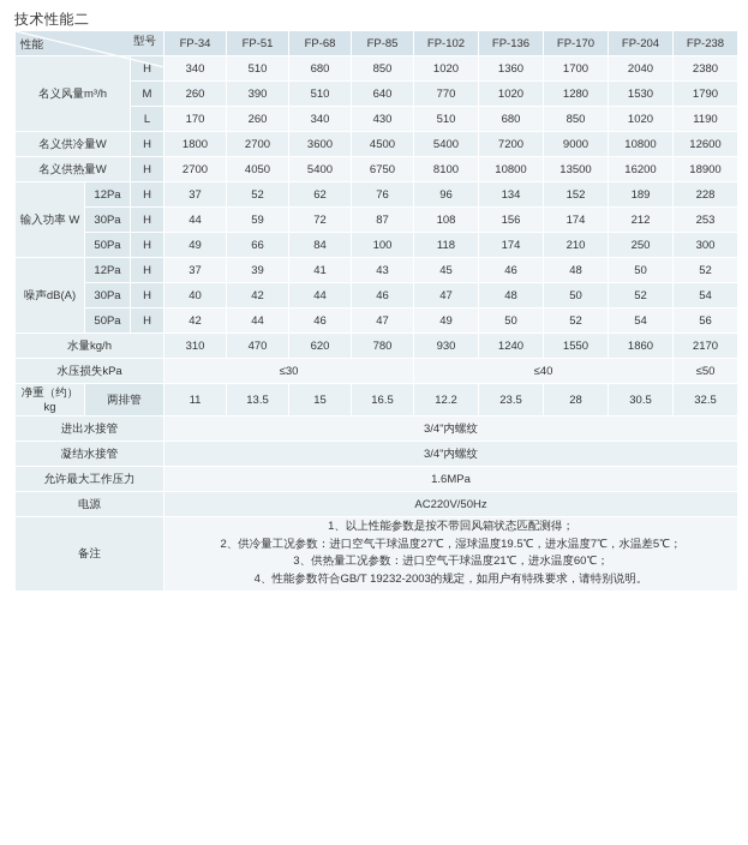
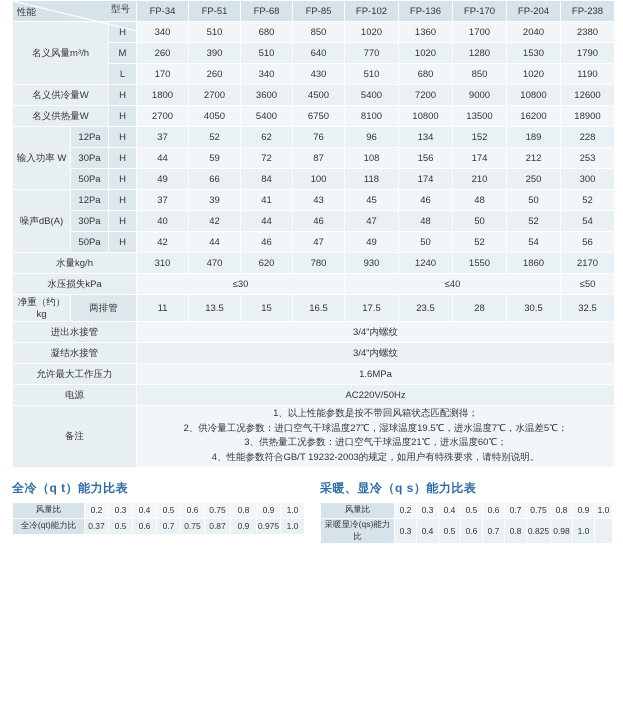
- 技术性能二
  性能 型号	FP-34	FP-51	FP-68	FP-85	FP-102	FP-136	FP-170	FP-204	FP-238
  名义风量m³/h	H	340	510	680	850	1020	1360	1700	2040	2380
  M	260	390	510	640	770	1020	1280	1530	1790
  L	170	260	340	430	510	680	850	1020	1190
  名义供冷量W	H	1800	2700	3600	4500	5400	7200	9000	10800	12600
  名义供热量W	H	2700	4050	5400	6750	8100	10800	13500	16200	18900
  输入功率 W	12Pa	H	37	52	62	76	96	134	152	189	228
  30Pa	H	44	59	72	87	108	156	174	212	253
  50Pa	H	49	66	84	100	118	174	210	250	300
  噪声dB(A)	12Pa	H	37	39	41	43	45	46	48	50	52
  30Pa	H	40	42	44	46	47	48	50	52	54
  50Pa	H	42	44	46	47	49	50	52	54	56
  水量kg/h	310	470	620	780	930	1240	1550	1860	2170
  水压损失kPa	≤30	≤40	≤50
- 净重（约）kg	两排管	11	13.5	15	16.5	12.2	23.5	28	30.5	32.5
+ 净重（约）kg	两排管	11	13.5	15	16.5	17.5	23.5	28	30.5	32.5
  进出水接管	3/4"内螺纹
  凝结水接管	3/4"内螺纹
  允许最大工作压力	1.6MPa
  电源	AC220V/50Hz
  备注	1、以上性能参数是按不带回风箱状态匹配测得； 2、供冷量工况参数：进口空气干球温度27℃，湿球温度19.5℃，进水温度7℃，水温差5℃； 3、供热量工况参数：进口空气干球温度21℃，进水温度60℃； 4、性能参数符合GB/T 19232-2003的规定，如用户有特殊要求，请特别说明。
+ 全冷（q t）能力比表
+ 风量比	0.2	0.3	0.4	0.5	0.6	0.75	0.8	0.9	1.0
+ 全冷(qt)能力比	0.37	0.5	0.6	0.7	0.75	0.87	0.9	0.975	1.0
+ 采暖、显冷（q s）能力比表
+ 风量比	0.2	0.3	0.4	0.5	0.6	0.7	0.75	0.8	0.9	1.0
+ 采暖显冷(qs)能力比	0.3	0.4	0.5	0.6	0.7	0.8	0.825	0.98	1.0
